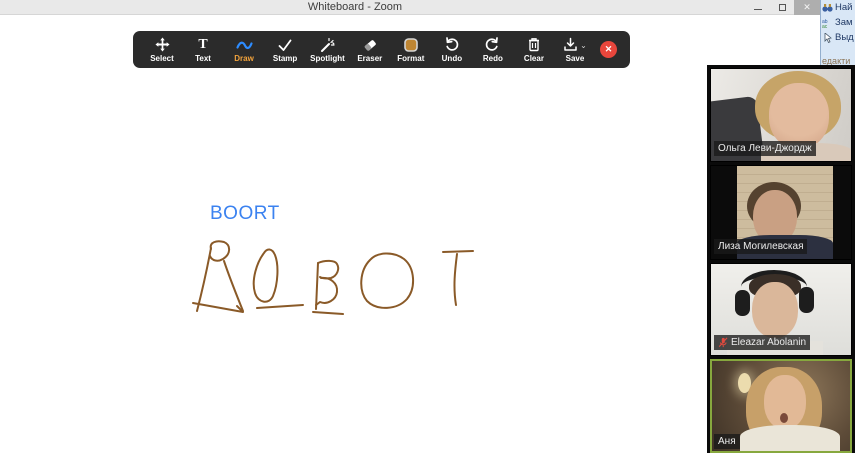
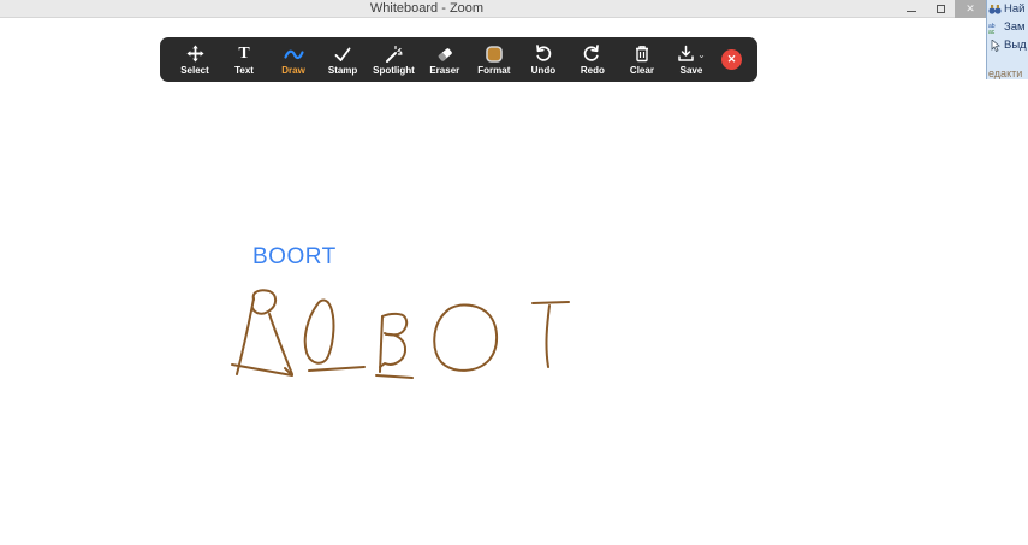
  Whiteboard - Zoom
  ✕
  Най
  Зам
  Выд
  едакти
  Select
  T
  Text
  Draw
  Stamp
  Spotlight
  Eraser
  Format
  Undo
  Redo
  Clear
  ⌄
  Save
  ✕
  BOORT
- Ольга Леви-Джордж
- Лиза Могилевская
- Eleazar Abolanin
- Аня
